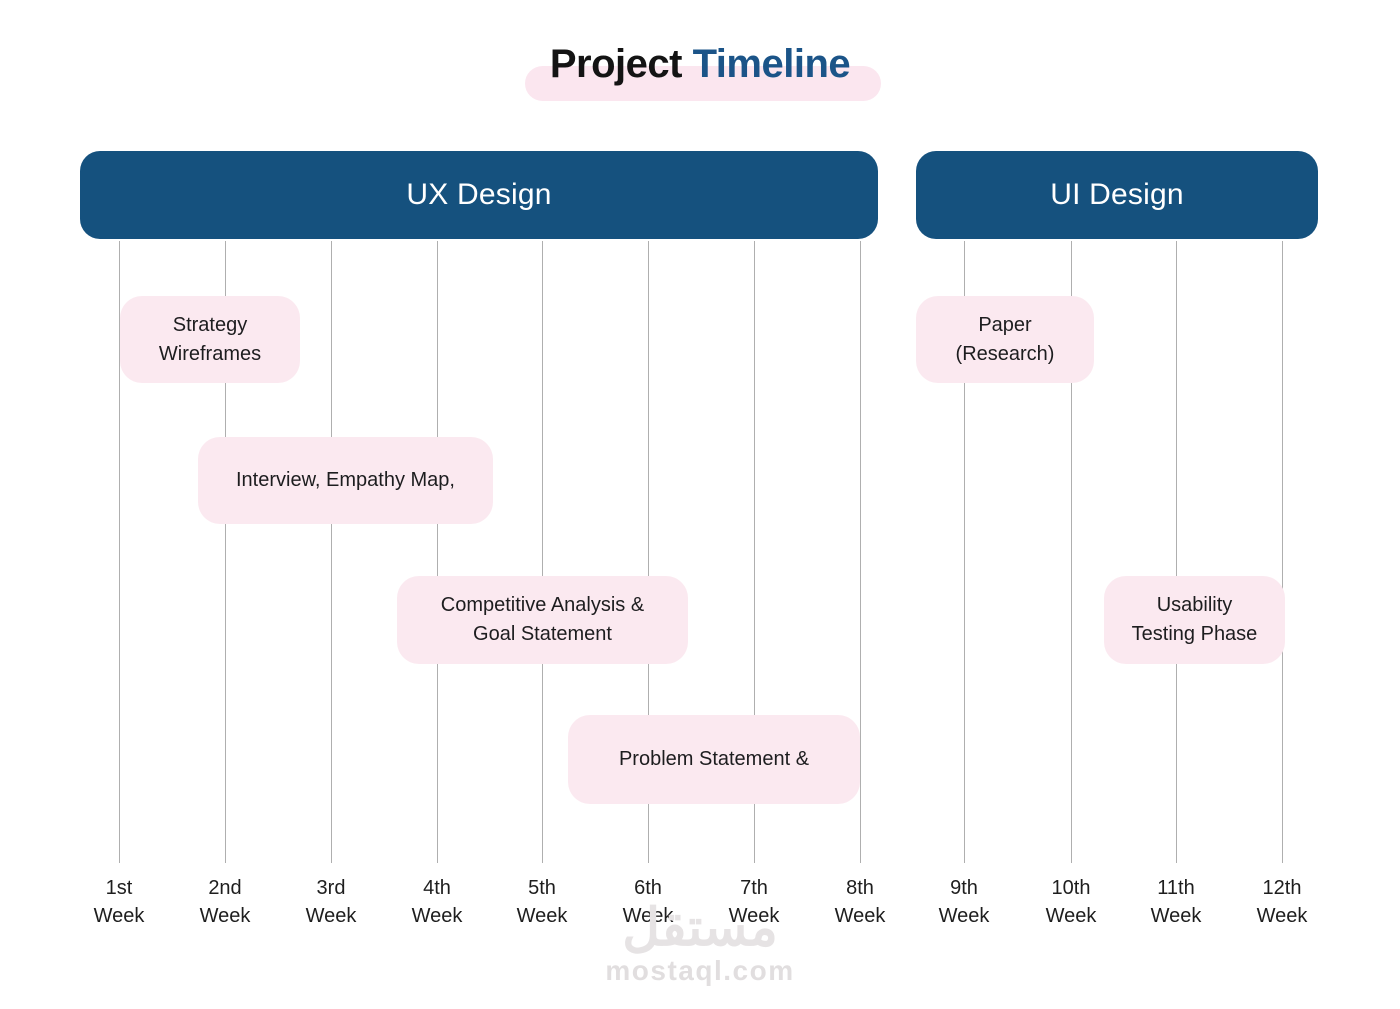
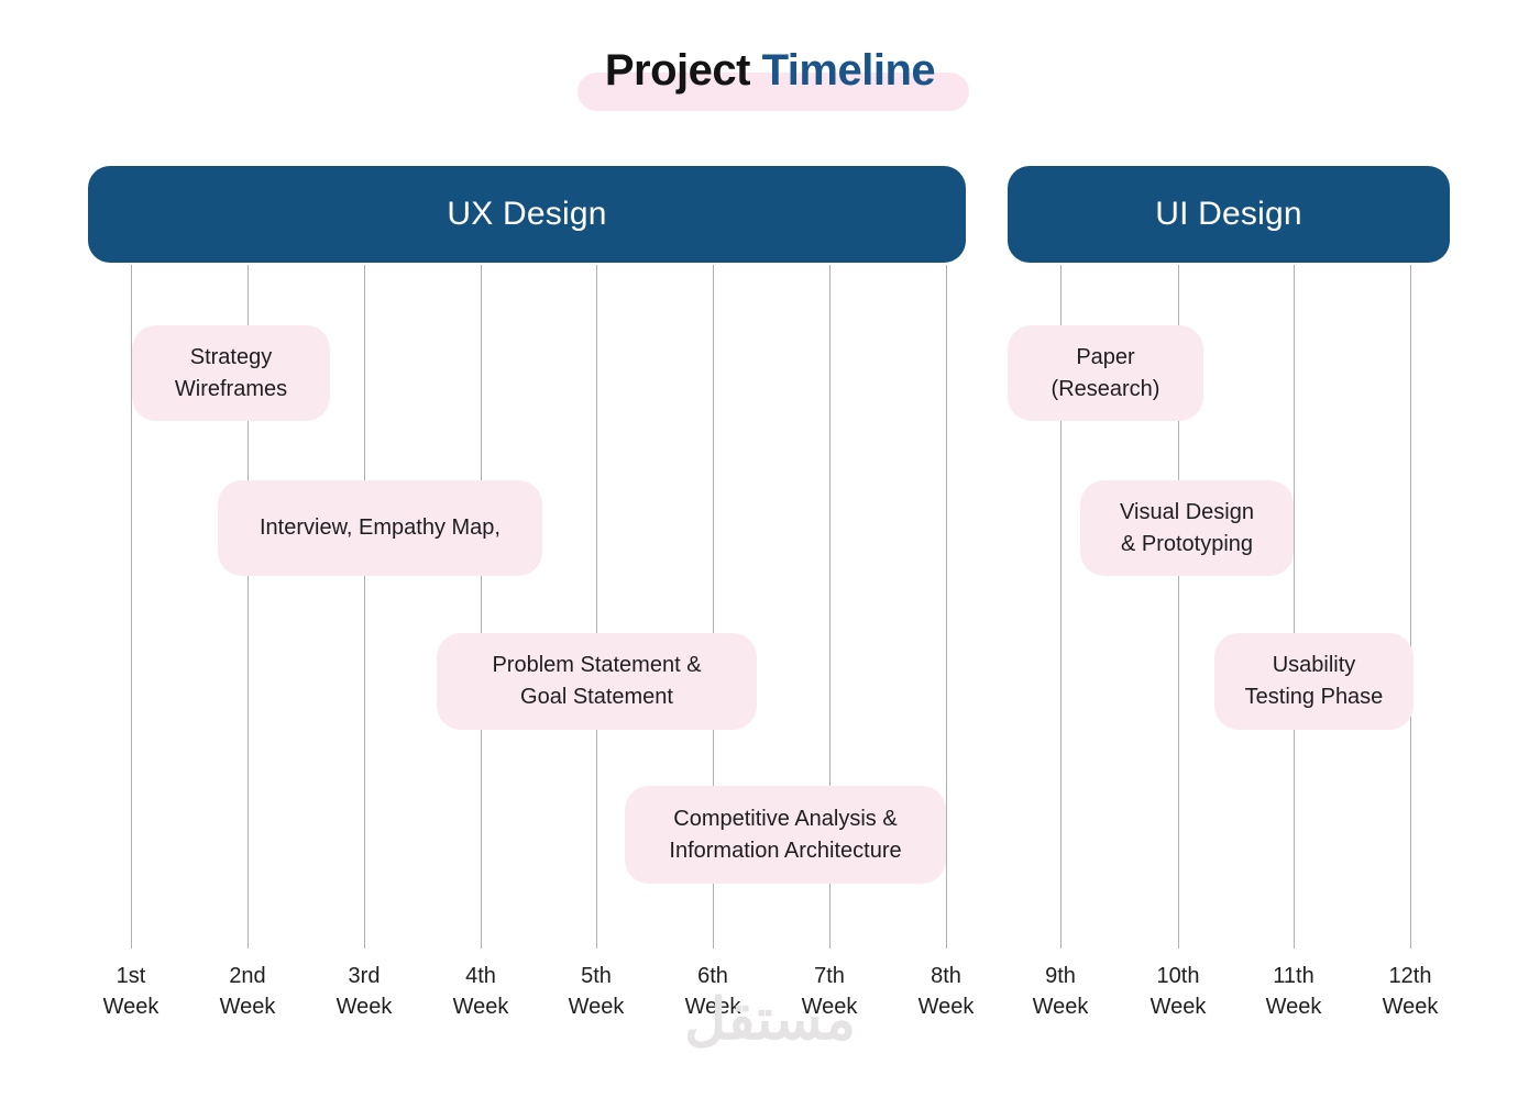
  Project Timeline
  UX Design
  UI Design
  Strategy
  Wireframes
  Interview, Empathy Map,
- Competitive Analysis &
+ Problem Statement &
  Goal Statement
- Problem Statement &
+ Competitive Analysis &
+ Information Architecture
  Paper
  (Research)
+ Visual Design
+ & Prototyping
  Usability
  Testing Phase
  1st
  Week
  2nd
  Week
  3rd
  Week
  4th
  Week
  5th
  Week
  6th
  Week
  7th
  Week
  8th
  Week
  9th
  Week
  10th
  Week
  11th
  Week
  12th
  Week
  مستقل
- mostaql.com
